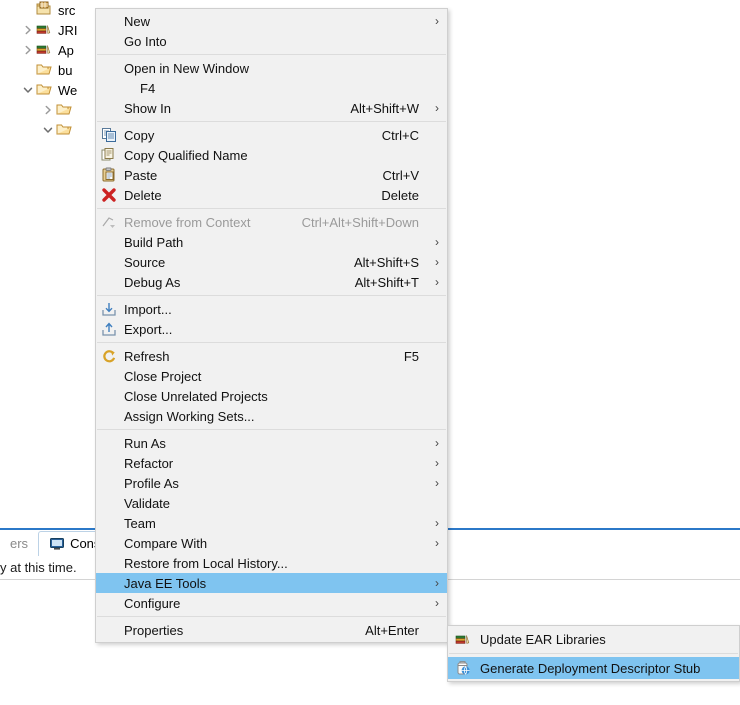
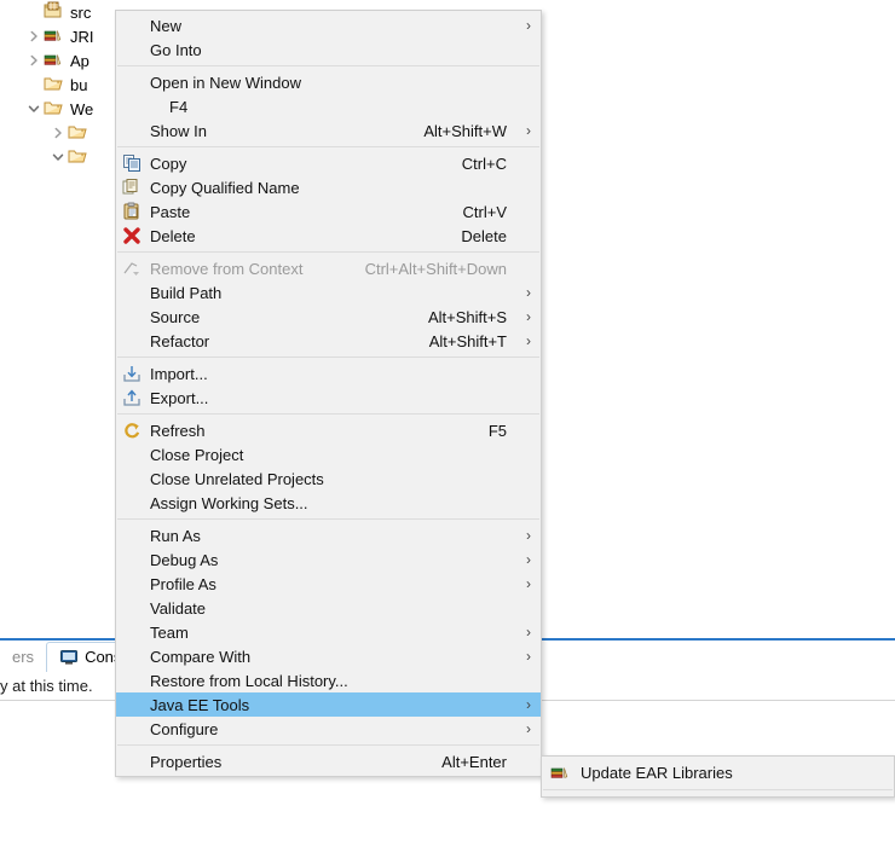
  src
  JRI
  Ap
  bu
  We
  ers
  y at this time.
  New
  ›
  Go Into
  Open in New Window
  F4
  Show In
  Alt+Shift+W
  ›
  Copy
  Ctrl+C
  Copy Qualified Name
  Paste
  Ctrl+V
  Delete
  Delete
  Remove from Context
  Ctrl+Alt+Shift+Down
  Build Path
  ›
  Source
  Alt+Shift+S
  ›
- Debug As
+ Refactor
  Alt+Shift+T
  ›
  Import...
  Export...
  Refresh
  F5
  Close Project
  Close Unrelated Projects
  Assign Working Sets...
  Run As
  ›
- Refactor
+ Debug As
  ›
  Profile As
  ›
  Validate
  Team
  ›
  Compare With
  ›
  Restore from Local History...
  Java EE Tools
  ›
  Configure
  ›
  Properties
  Alt+Enter
  Update EAR Libraries
- Generate Deployment Descriptor Stub
